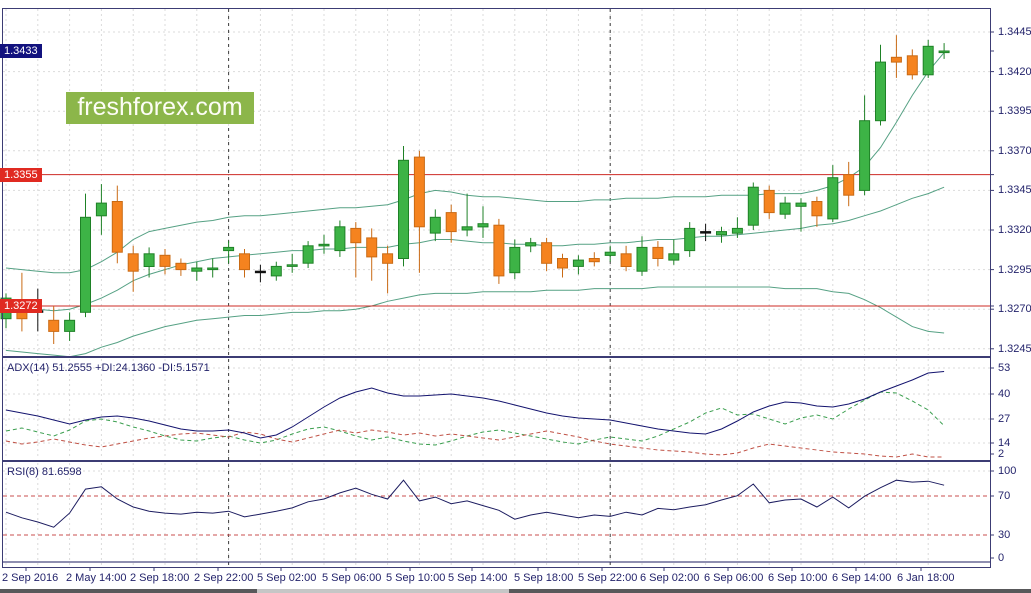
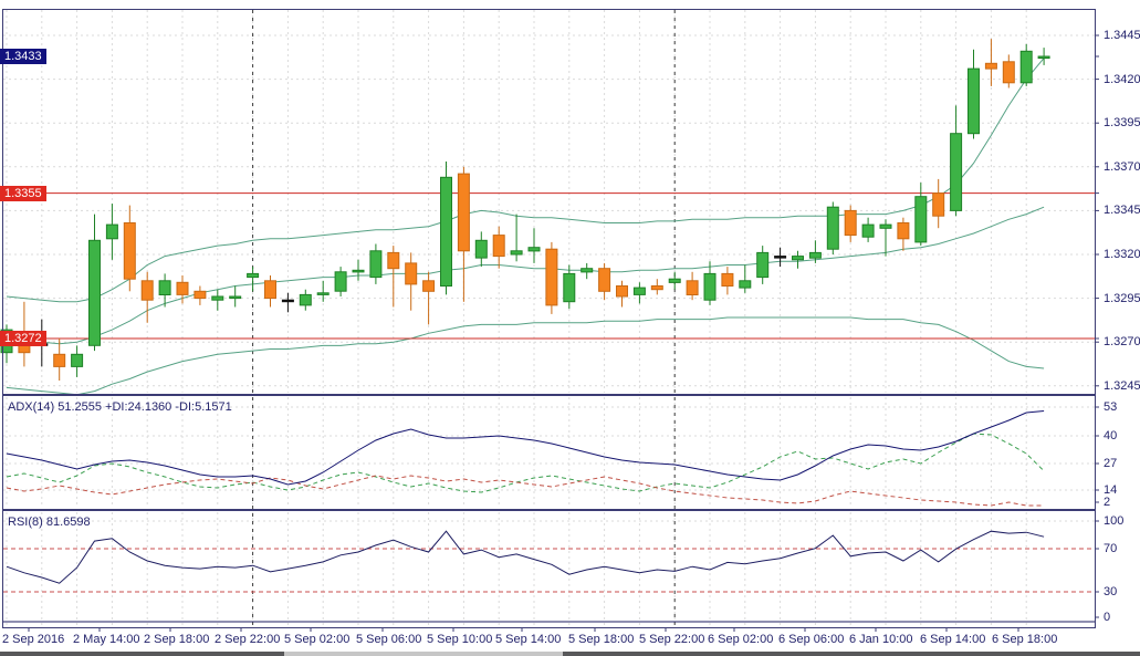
- freshforex.com
  ADX(14) 51.2555 +DI:24.1360 -DI:5.1571
  RSI(8) 81.6598
  1.3445
  1.3420
  1.3395
  1.3370
  1.3345
  1.3320
  1.3295
  1.3270
  1.3245
  1.3355
  1.3272
  1.3433
  53
  40
  27
  14
  2
  100
  70
  30
  0
  2 Sep 2016
  2 May 14:00
  2 Sep 18:00
  2 Sep 22:00
  5 Sep 02:00
  5 Sep 06:00
  5 Sep 10:00
  5 Sep 14:00
  5 Sep 18:00
  5 Sep 22:00
  6 Sep 02:00
  6 Sep 06:00
- 6 Sep 10:00
+ 6 Jan 10:00
  6 Sep 14:00
- 6 Jan 18:00
+ 6 Sep 18:00
